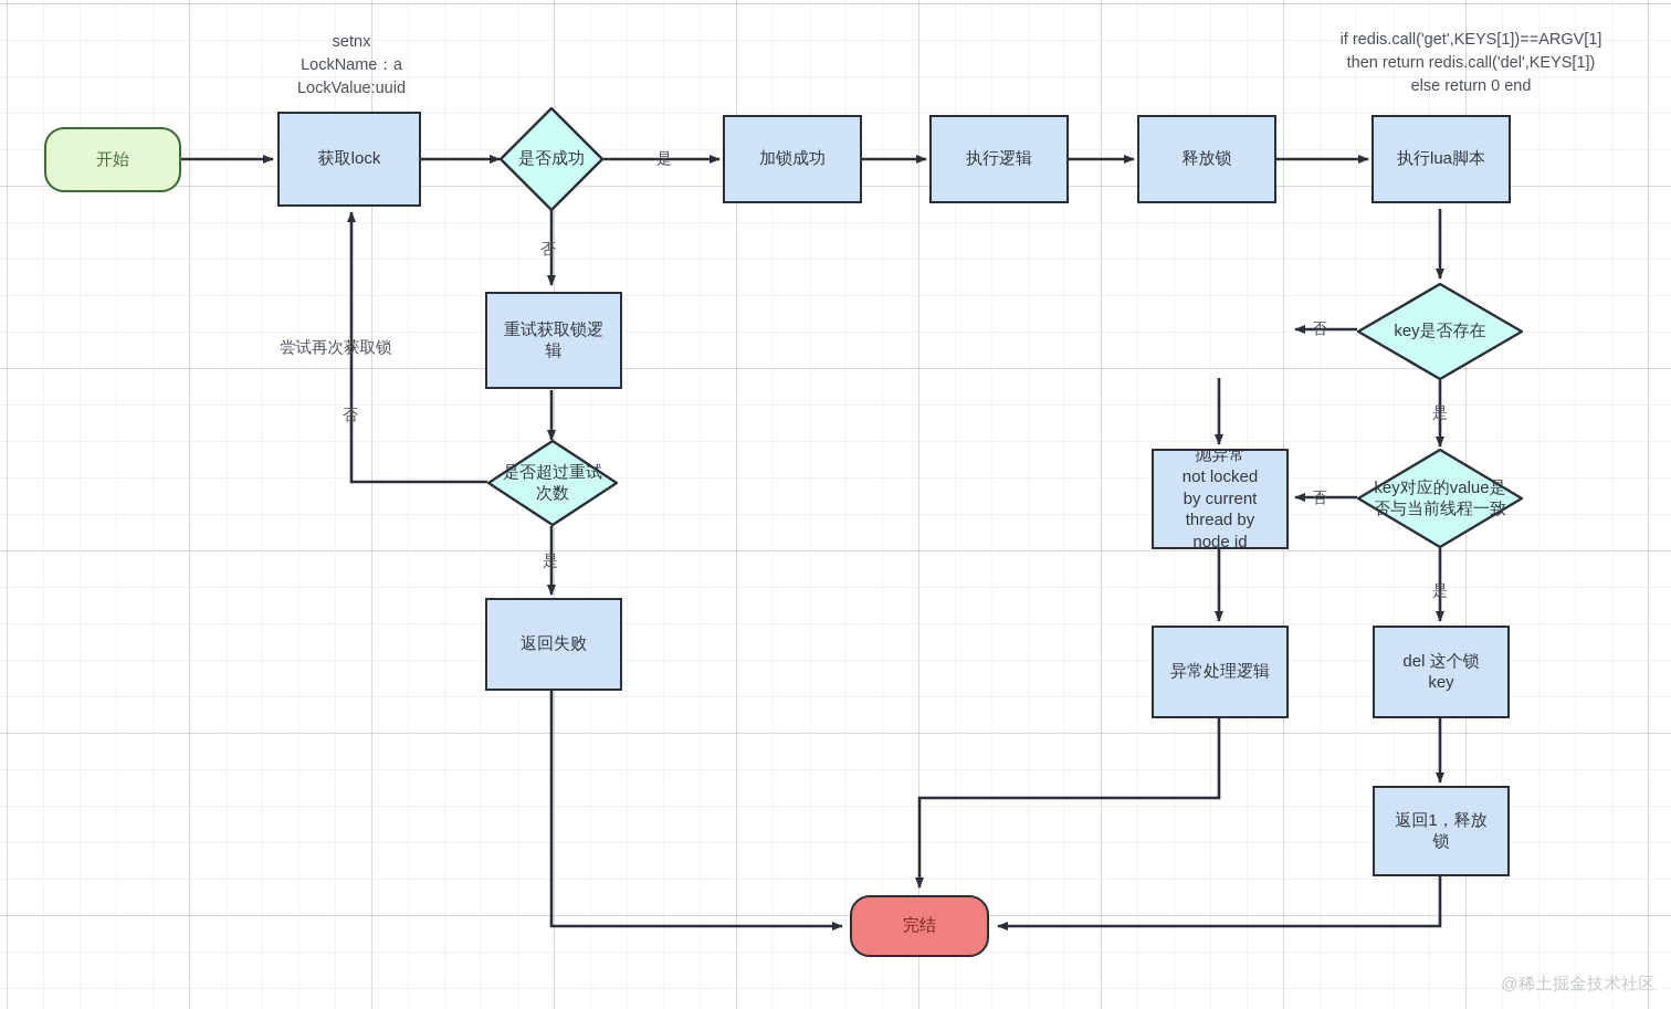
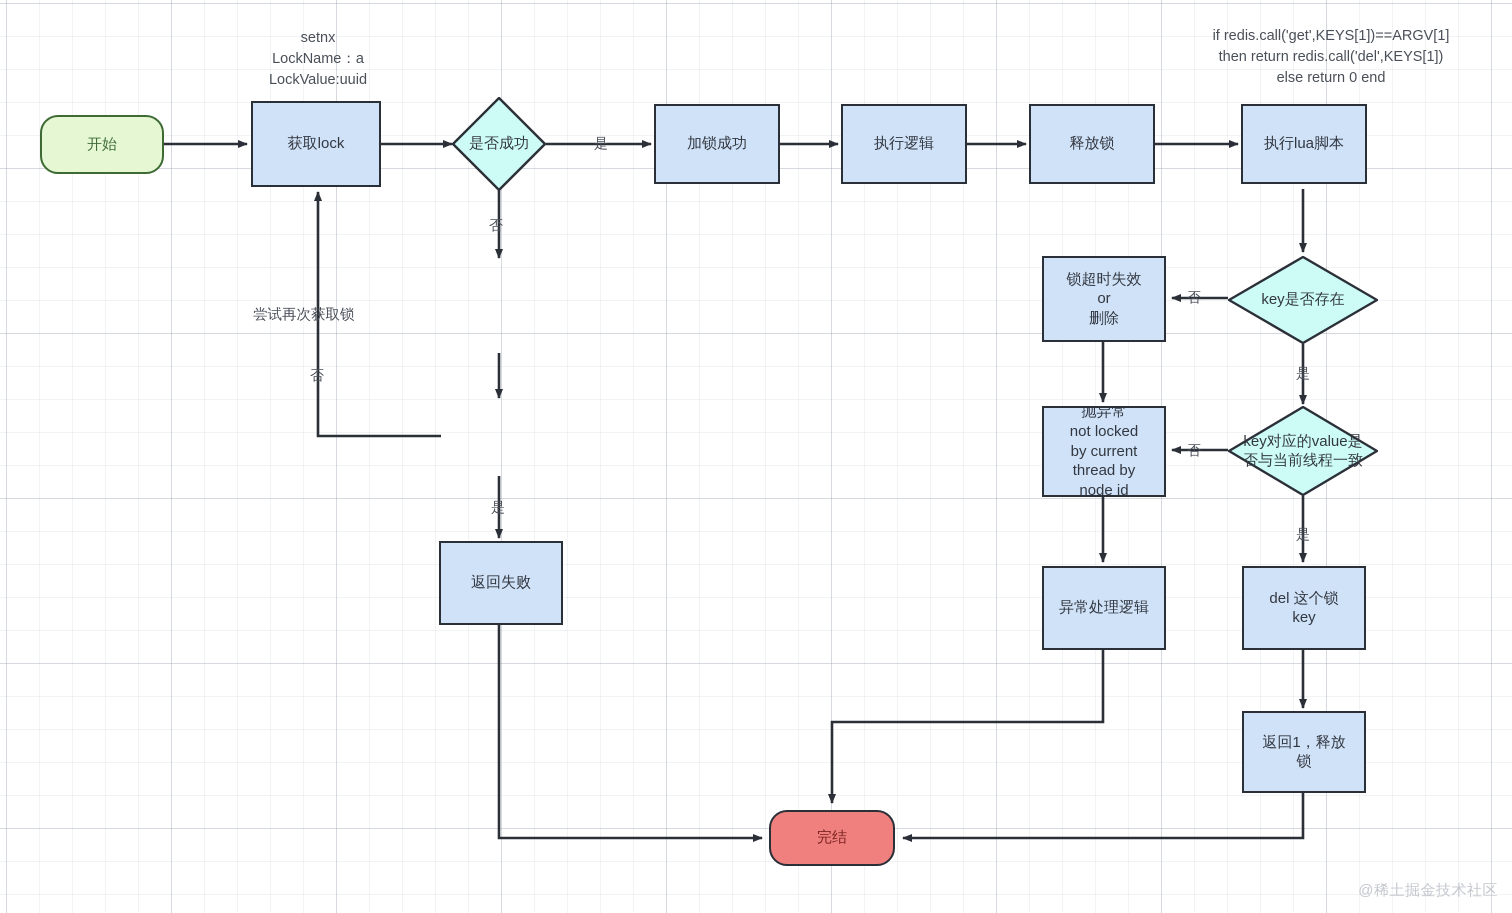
  开始
  获取lock
  是否成功
  加锁成功
  执行逻辑
  释放锁
  执行lua脚本
- 重试获取锁逻辑
- 是否超过重试次数
  返回失败
  key是否存在
  key对应的value是否与当前线程一致
+ 锁超时失效
+ or
+ 删除
  抛异常
  not locked
  by current
  thread by
  node id
  异常处理逻辑
  del 这个锁
  key
  返回1，释放
  锁
  完结
  setnx
  LockName：a
  LockValue:uuid
  if redis.call('get',KEYS[1])==ARGV[1]
  then return redis.call('del',KEYS[1])
  else return 0 end
  尝试再次获取锁
  是
  否
  否
  是
  否
  是
  否
  是
  @稀土掘金技术社区
